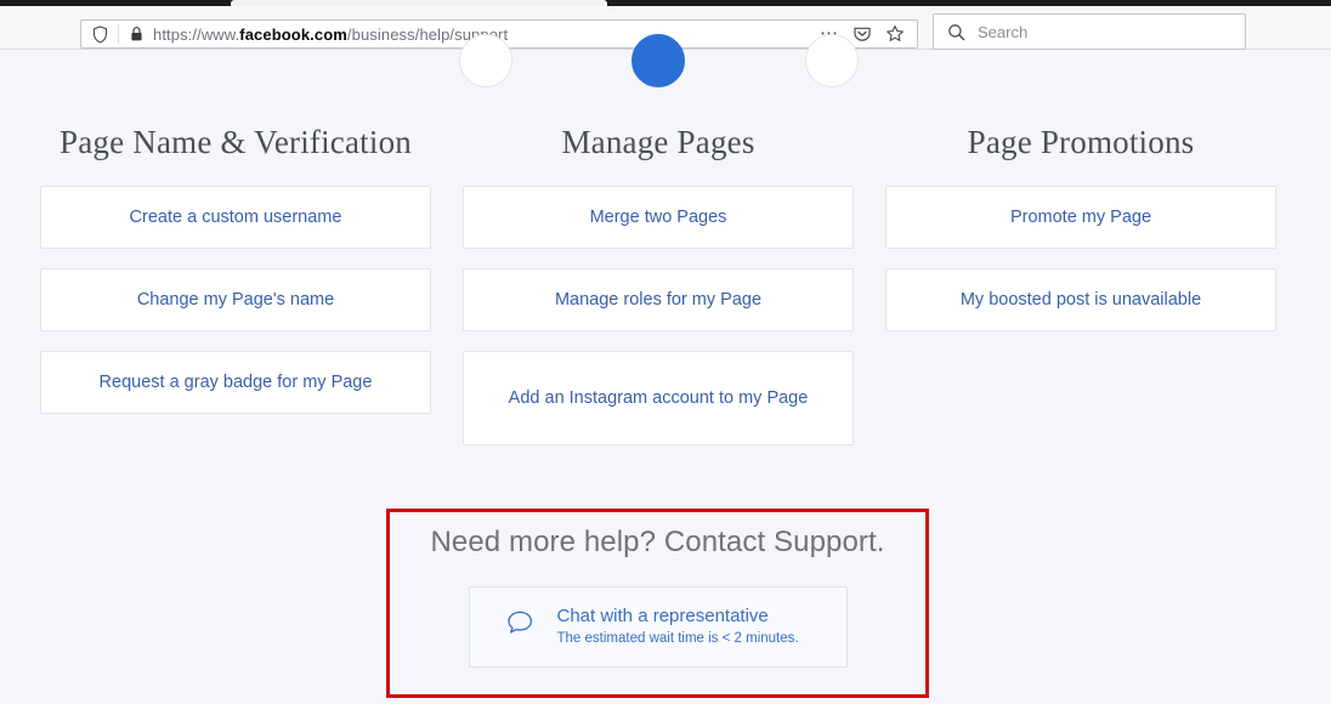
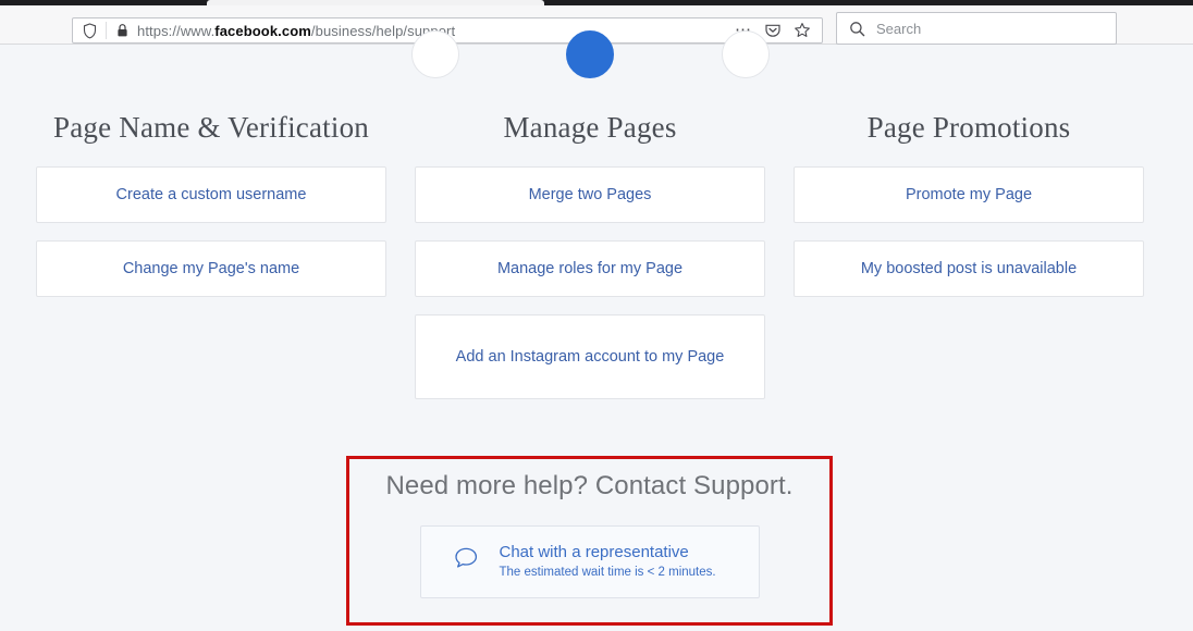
  https://www.facebook.com/business/help/suprt
  Search
  Page Name & Verification
  Create a custom username
  Change my Page's name
- Request a gray badge for my Page
  Manage Pages
  Merge two Pages
  Manage roles for my Page
  Add an Instagram account to my Page
  Page Promotions
  Promote my Page
  My boosted post is unavailable
  Need more help? Contact Support.
  Chat with a representative
  The estimated wait time is < 2 minutes.
